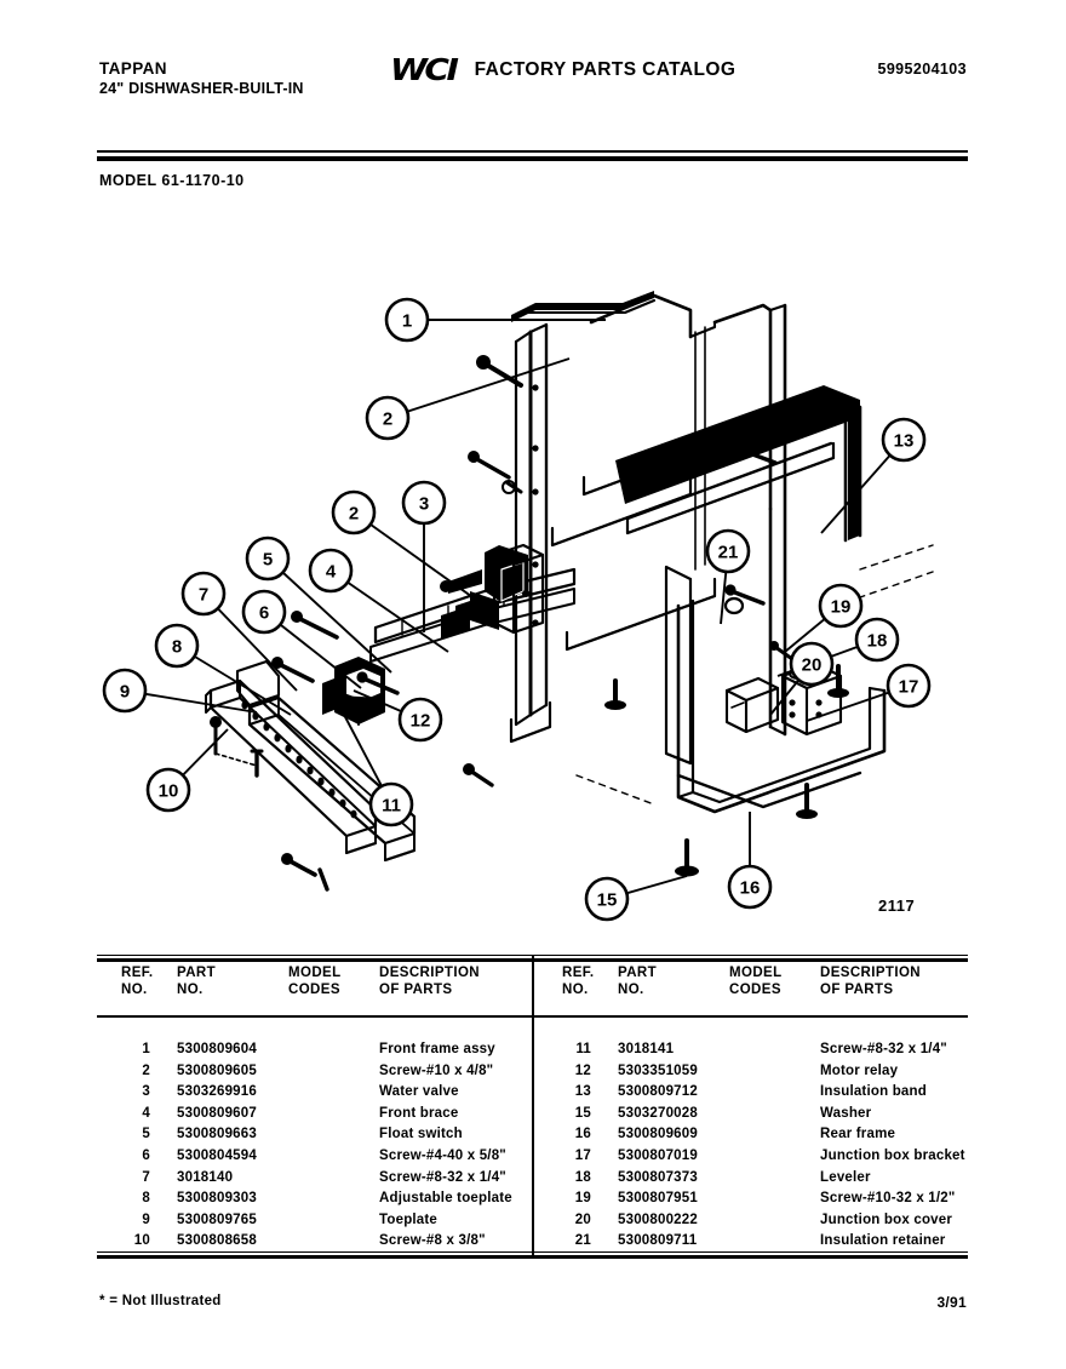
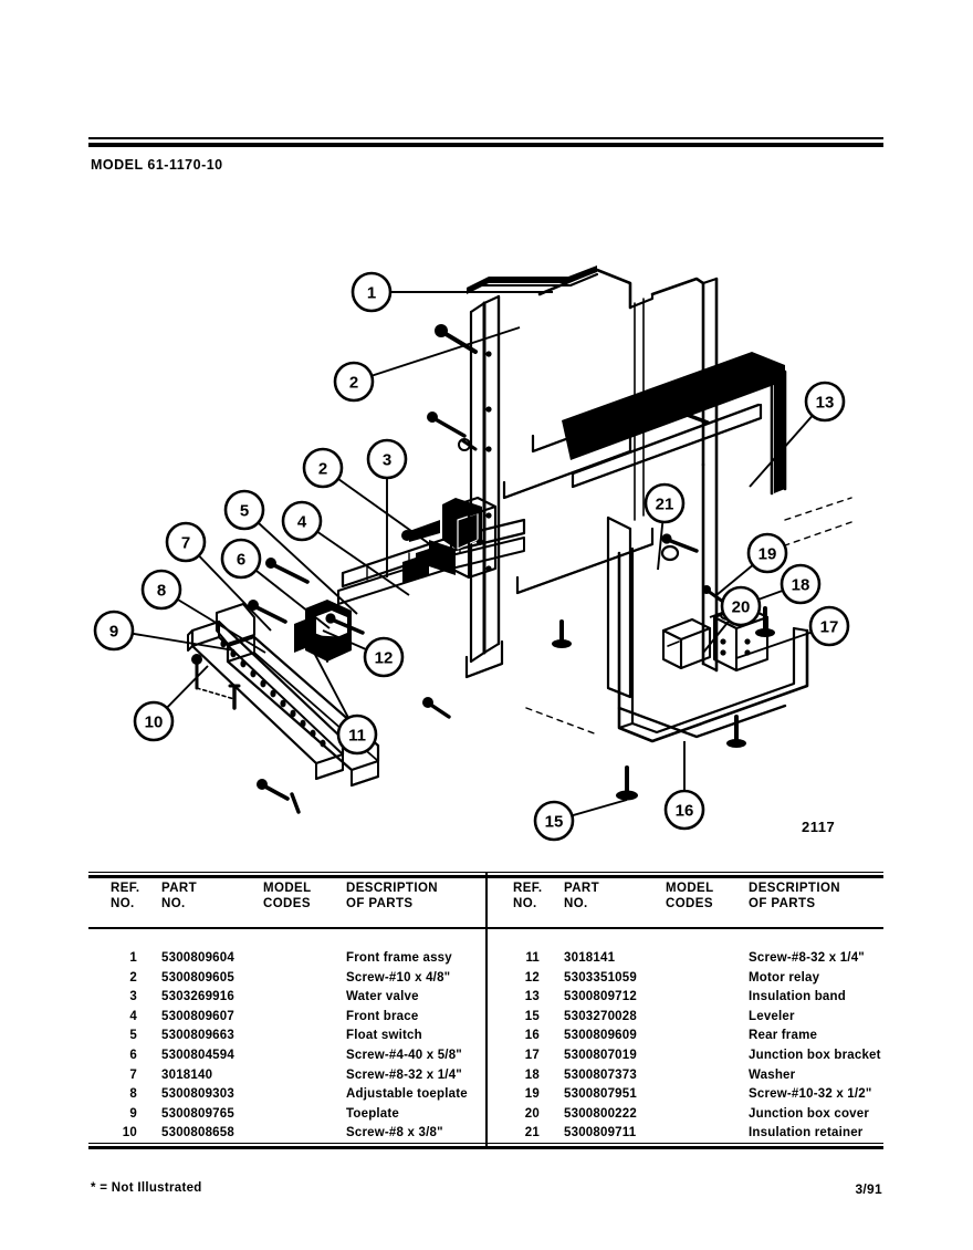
- TAPPAN
- 24" DISHWASHER-BUILT-IN
- WCI
- FACTORY PARTS CATALOG
- 5995204103
  MODEL 61-1170-10
  1
  2
  2
  3
  4
  5
  6
  7
  8
  9
  10
  11
  12
  13
  15
  16
  17
  18
  19
  20
  21
  2117
  REF.
  NO.
  PART
  NO.
  MODEL
  CODES
  DESCRIPTION
  OF PARTS
  1
  5300809604
  Front frame assy
  2
  5300809605
  Screw-#10 x 4/8"
  3
  5303269916
  Water valve
  4
  5300809607
  Front brace
  5
  5300809663
  Float switch
  6
  5300804594
  Screw-#4-40 x 5/8"
  7
  3018140
  Screw-#8-32 x 1/4"
  8
  5300809303
  Adjustable toeplate
  9
  5300809765
  Toeplate
  10
  5300808658
  Screw-#8 x 3/8"
  REF.
  NO.
  PART
  NO.
  MODEL
  CODES
  DESCRIPTION
  OF PARTS
  11
  3018141
  Screw-#8-32 x 1/4"
  12
  5303351059
  Motor relay
  13
  5300809712
  Insulation band
  15
  5303270028
- Washer
+ Leveler
  16
  5300809609
  Rear frame
  17
  5300807019
  Junction box bracket
  18
  5300807373
- Leveler
+ Washer
  19
  5300807951
  Screw-#10-32 x 1/2"
  20
  5300800222
  Junction box cover
  21
  5300809711
  Insulation retainer
  * = Not Illustrated
  3/91
